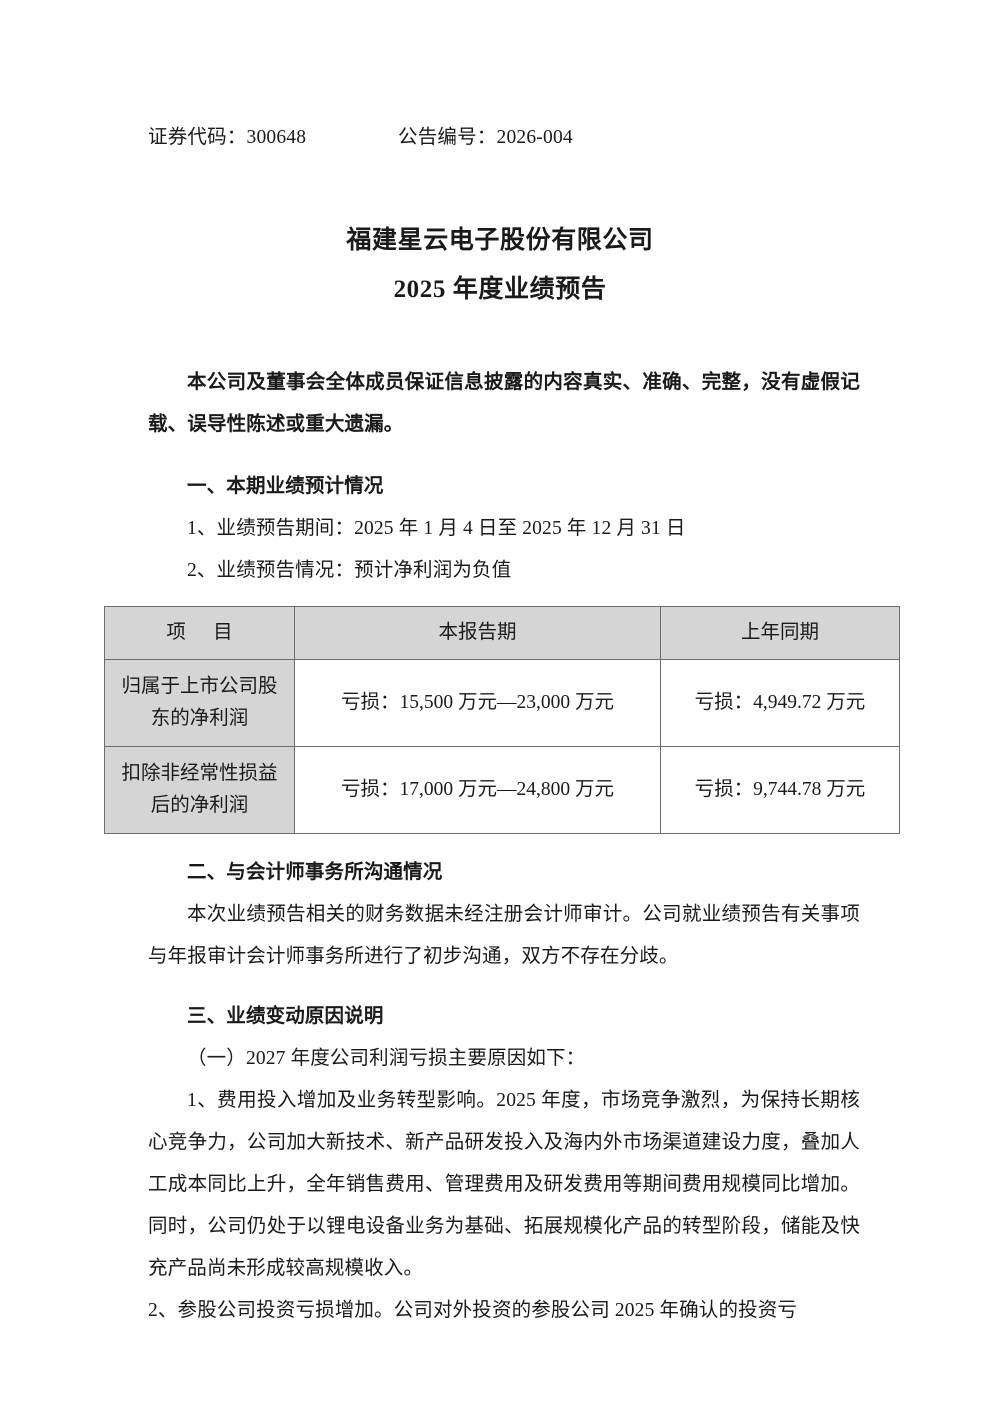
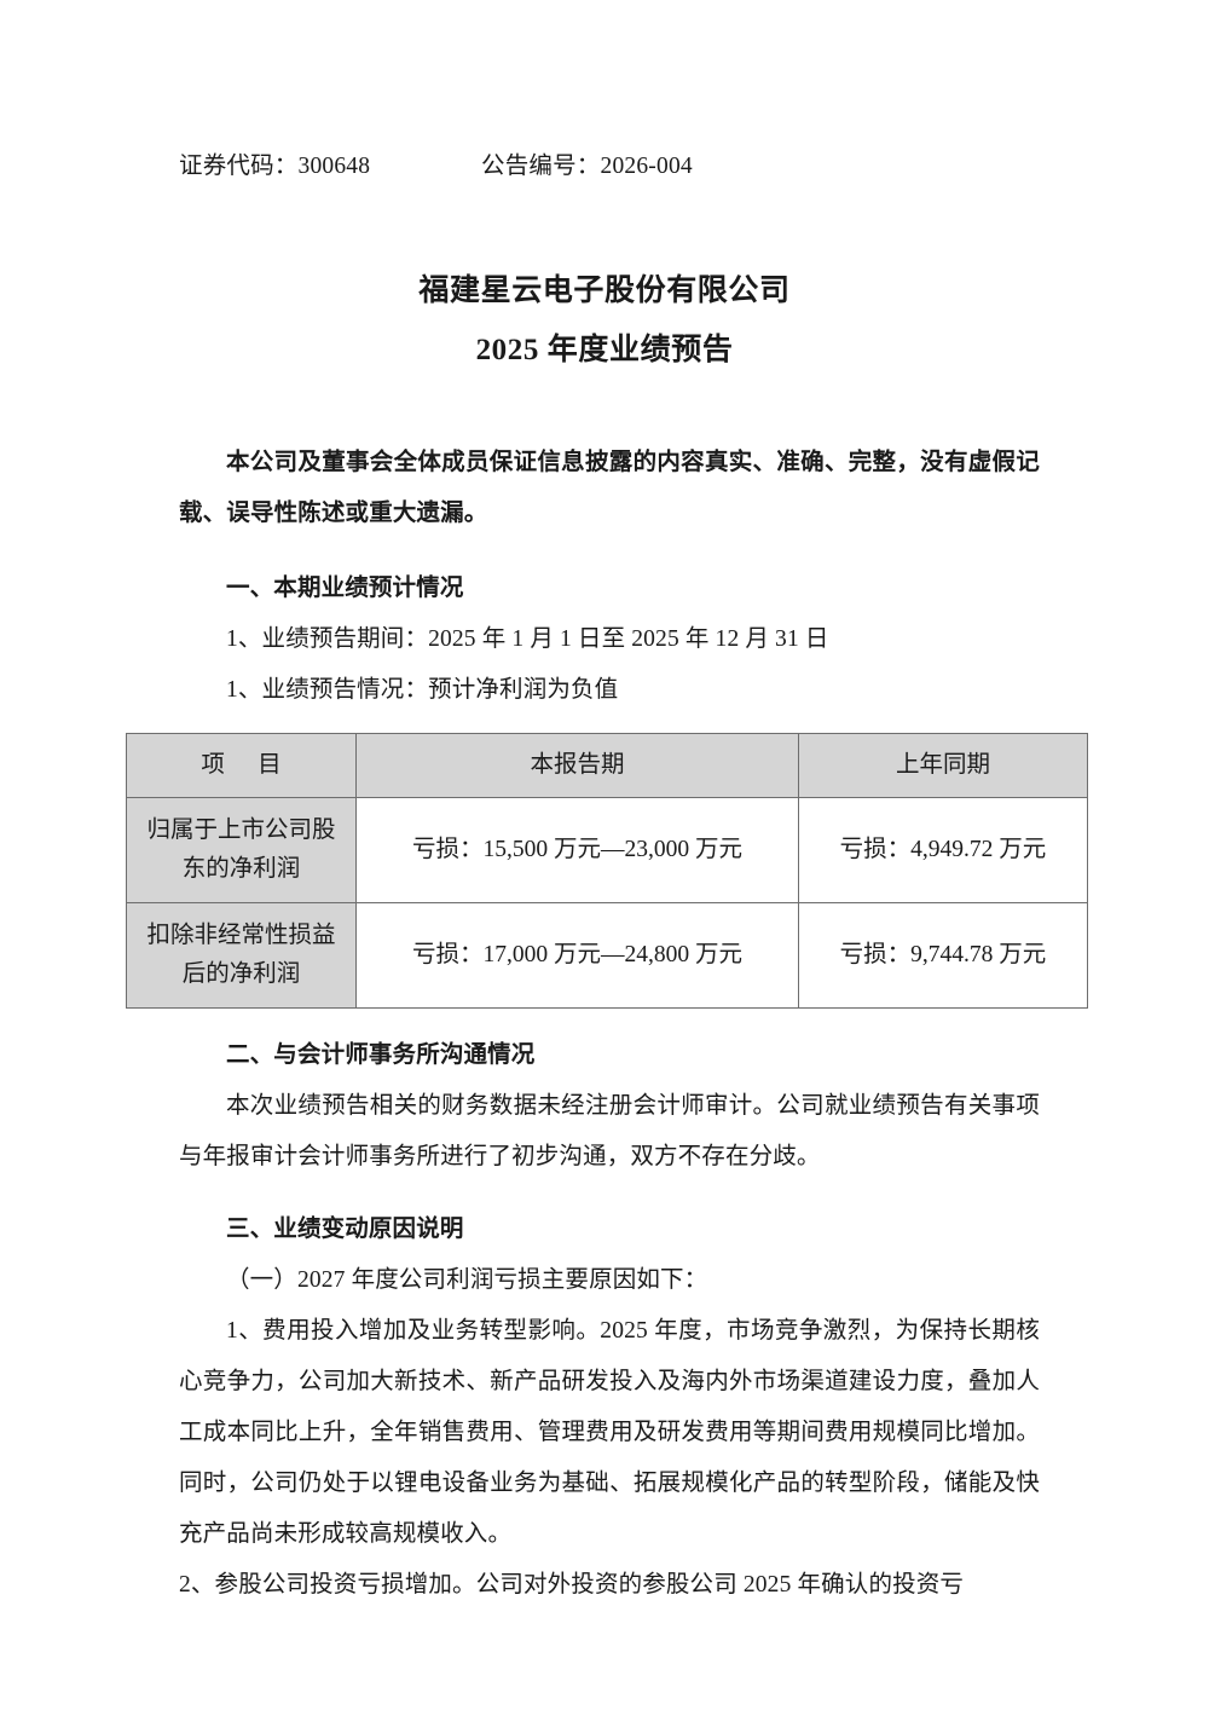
  证券代码：300648
  公告编号：2026-004
  福建星云电子股份有限公司
  2025 年度业绩预告
  本公司及董事会全体成员保证信息披露的内容真实、准确、完整，没有虚假记载、误导性陈述或重大遗漏。
  一、本期业绩预计情况
- 1、业绩预告期间：2025 年 1 月 4 日至 2025 年 12 月 31 日
+ 1、业绩预告期间：2025 年 1 月 1 日至 2025 年 12 月 31 日
- 2、业绩预告情况：预计净利润为负值
+ 1、业绩预告情况：预计净利润为负值
  项 目	本报告期	上年同期
  归属于上市公司股 东的净利润	亏损：15,500 万元—23,000 万元	亏损：4,949.72 万元
  扣除非经常性损益 后的净利润	亏损：17,000 万元—24,800 万元	亏损：9,744.78 万元
  二、与会计师事务所沟通情况
  本次业绩预告相关的财务数据未经注册会计师审计。公司就业绩预告有关事项与年报审计会计师事务所进行了初步沟通，双方不存在分歧。
  三、业绩变动原因说明
  （一）2027 年度公司利润亏损主要原因如下：
  1、费用投入增加及业务转型影响。2025 年度，市场竞争激烈，为保持长期核心竞争力，公司加大新技术、新产品研发投入及海内外市场渠道建设力度，叠加人工成本同比上升，全年销售费用、管理费用及研发费用等期间费用规模同比增加。同时，公司仍处于以锂电设备业务为基础、拓展规模化产品的转型阶段，储能及快充产品尚未形成较高规模收入。
  2、参股公司投资亏损增加。公司对外投资的参股公司 2025 年确认的投资亏
